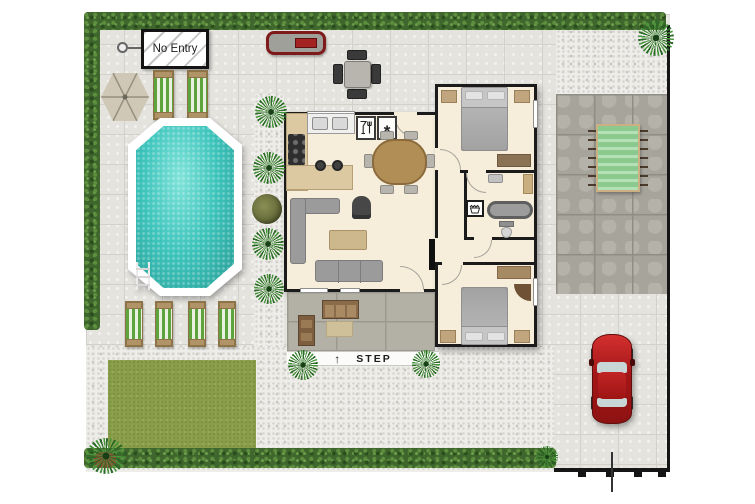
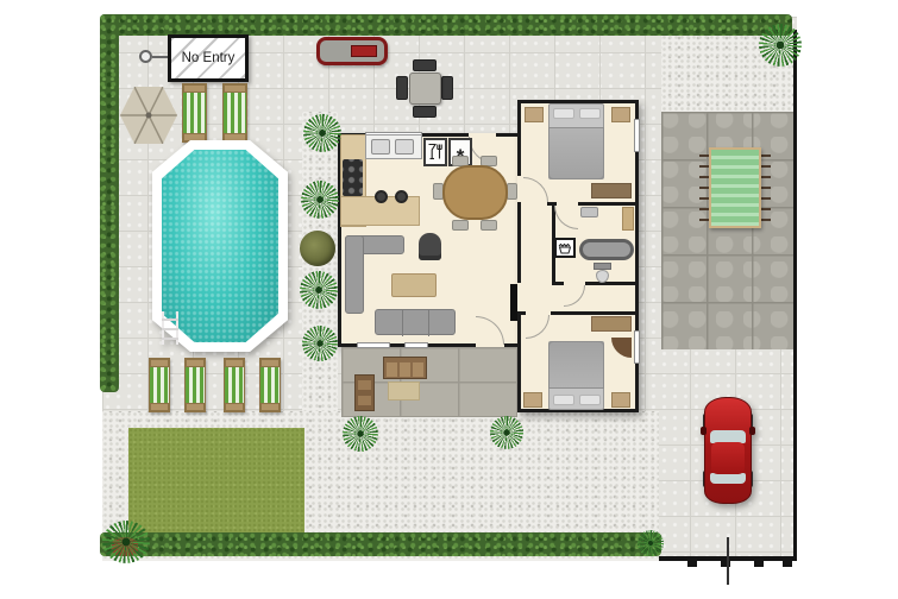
  No Entry
- ↑
- STEP
